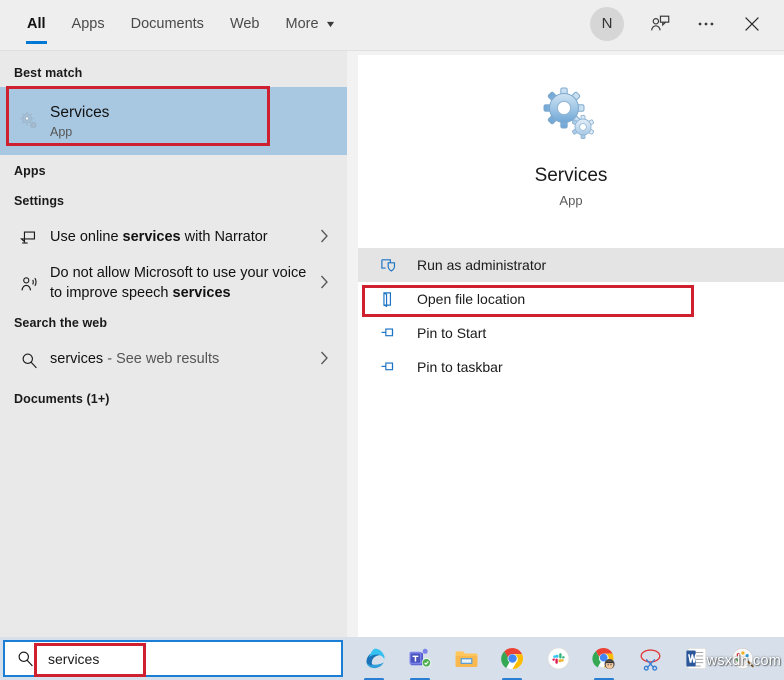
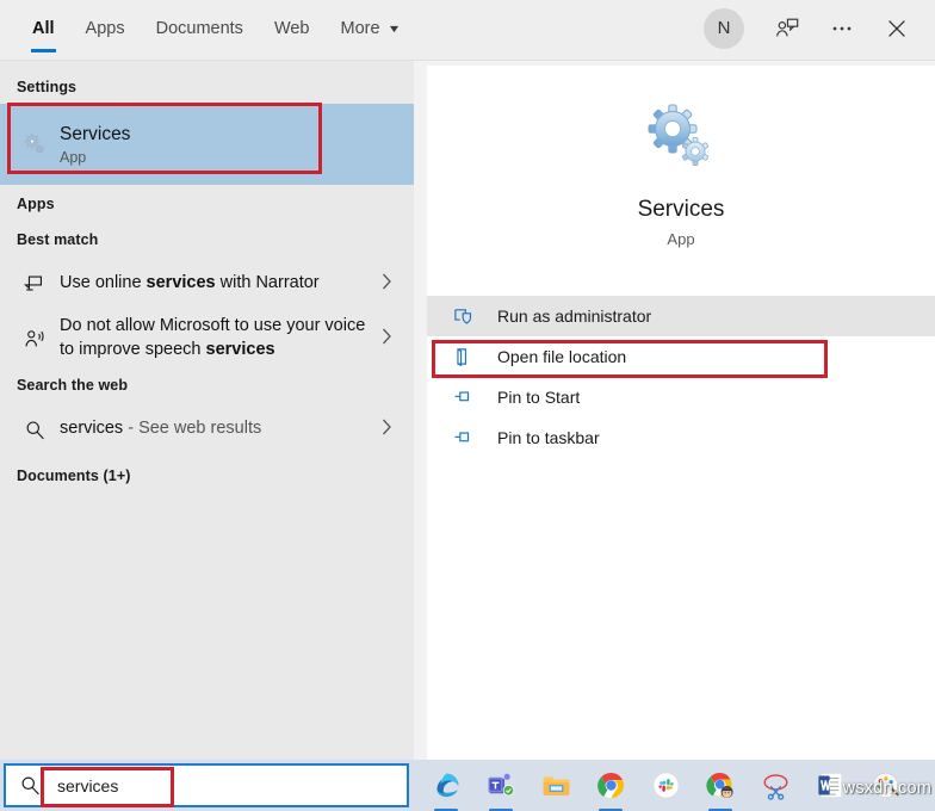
  All
  Apps
  Documents
  Web
  More
  ▼
  N
- Best match
+ Settings
  Services
  App
  Apps
- Settings
+ Best match
  Use online services with Narrator
  Do not allow Microsoft to use your voice to improve speech services
  Search the web
  services - See web results
  Documents (1+)
  Services
  App
  Run as administrator
  Open file location
  Pin to Start
  Pin to taskbar
  services
  wsxdn.com
